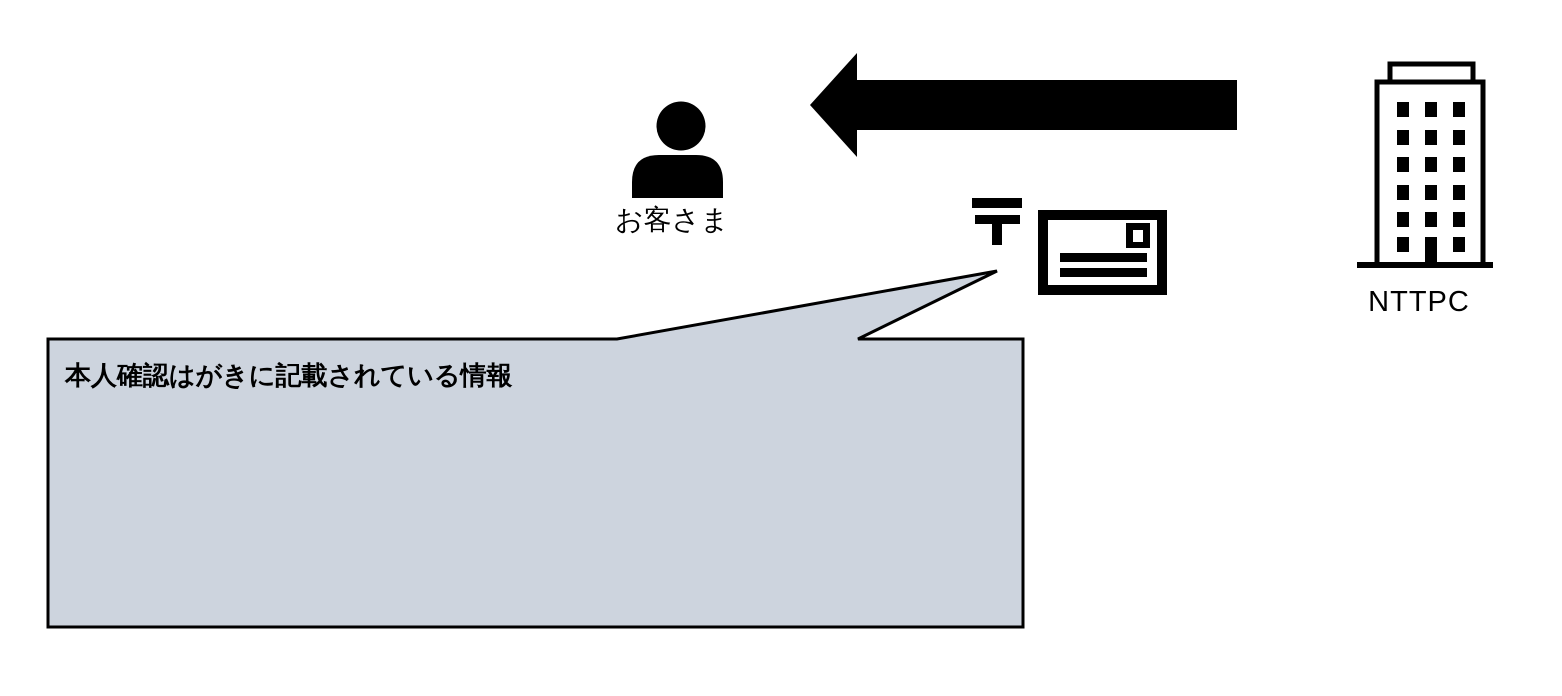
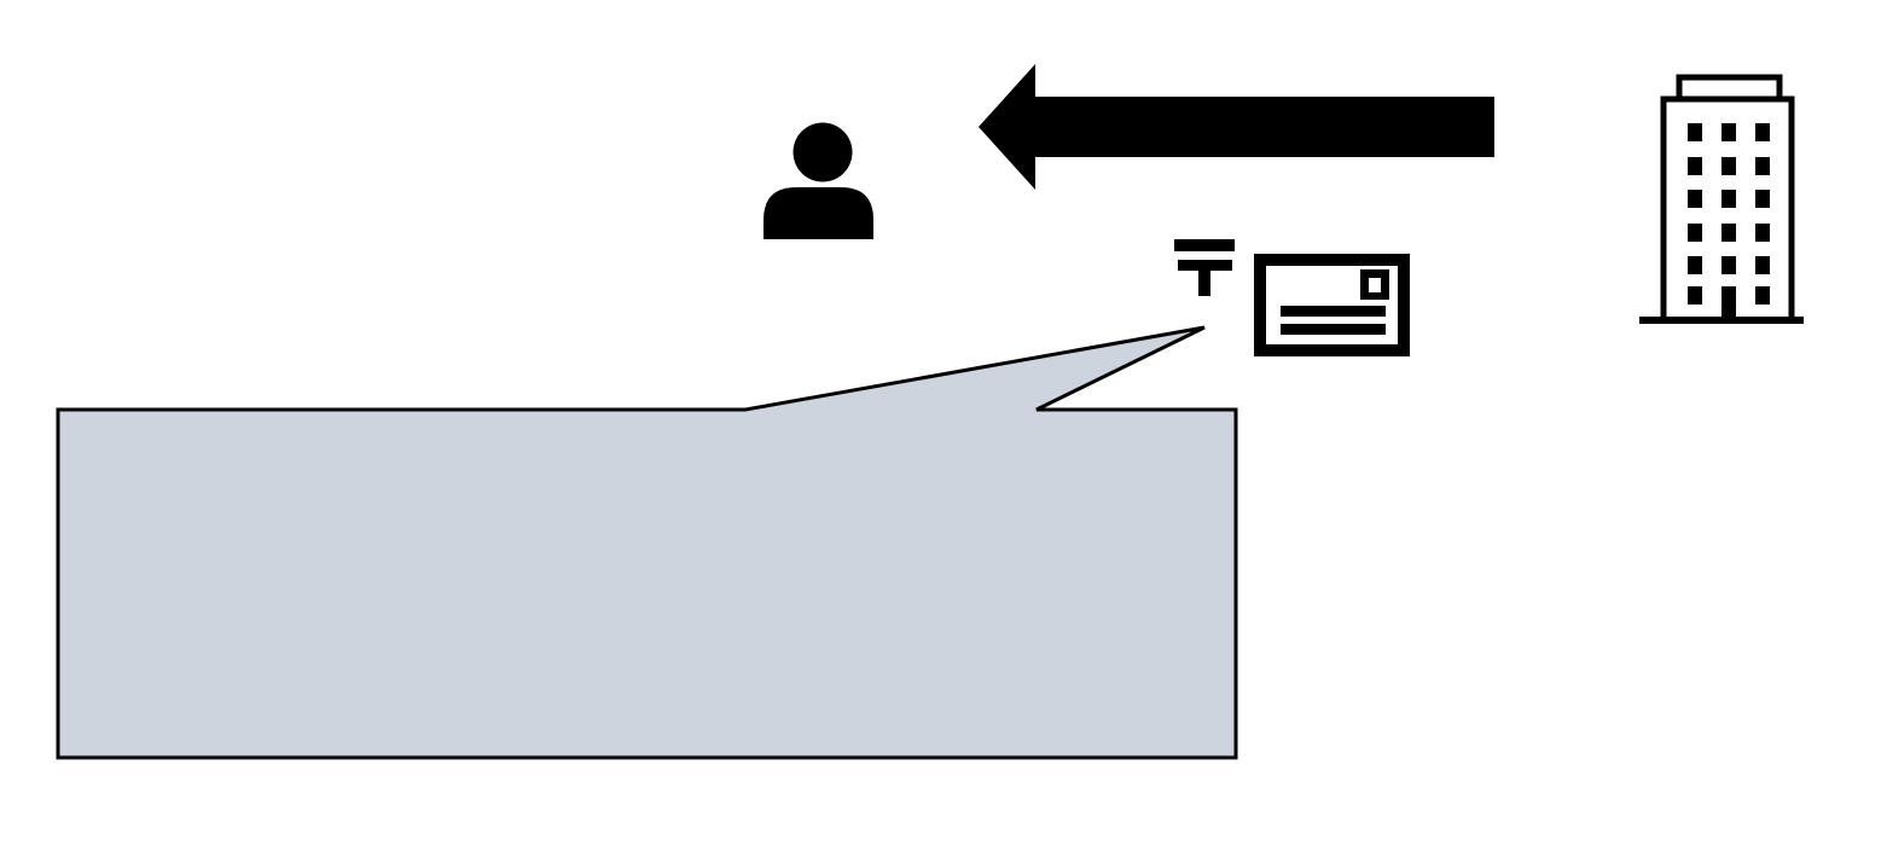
- お客さま
- NTTPC
- 本人確認はがきに記載されている情報
